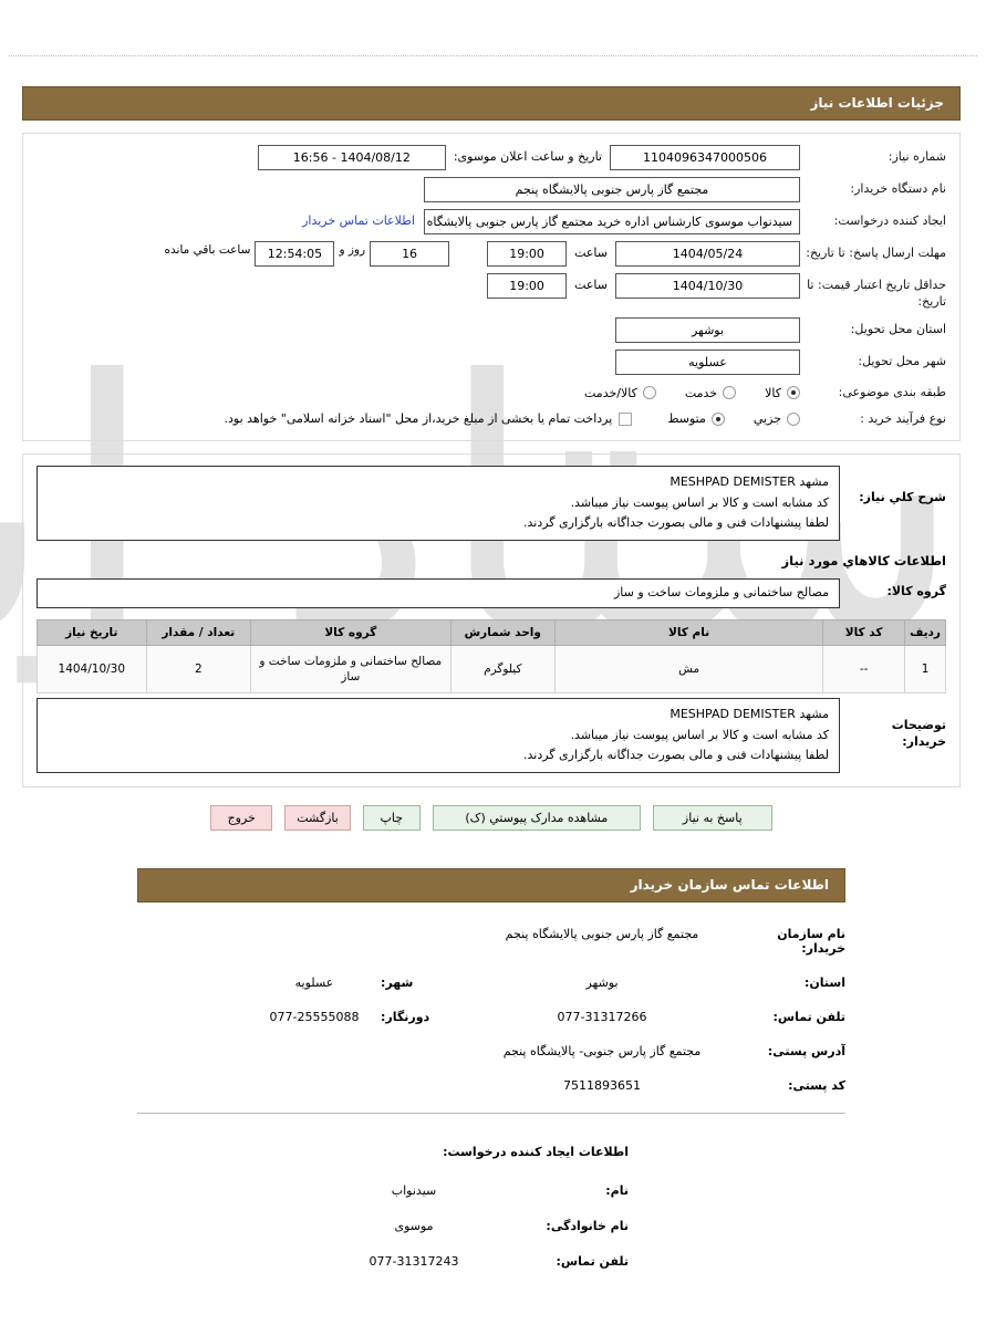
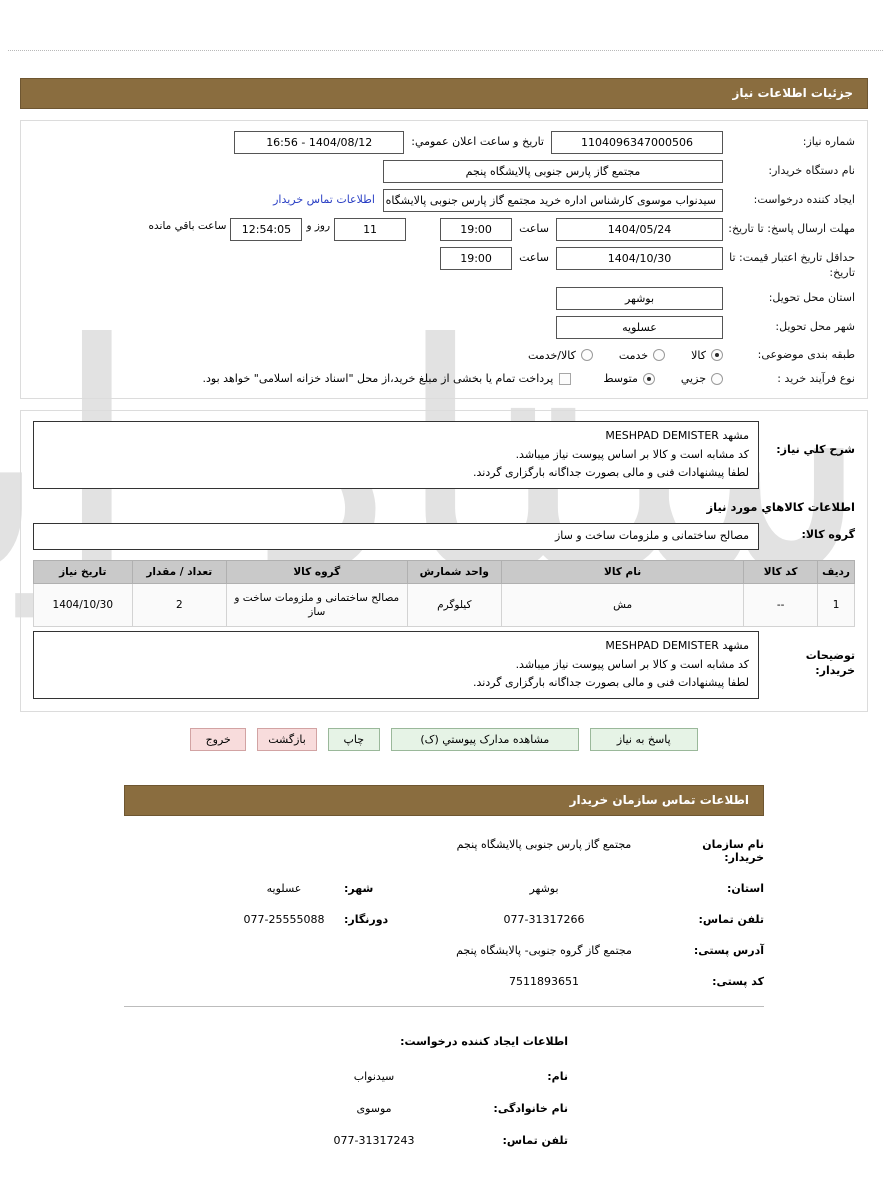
  جزئیات اطلاعات نیاز
  شماره نیاز:
  1104096347000506
- تاريخ و ساعت اعلان موسوی:
+ تاريخ و ساعت اعلان عمومي:
  1404/08/12 - 16:56
  نام دستگاه خریدار:
  مجتمع گاز پارس جنوبی پالایشگاه پنجم
  ایجاد کننده درخواست:
  سیدنواب موسوی کارشناس اداره خرید مجتمع گاز پارس جنوبی پالایشگاه
  اطلاعات تماس خریدار
  مهلت ارسال پاسخ: تا تاریخ:
  1404/05/24
  ساعت
  19:00
- 16
+ 11
  روز و
  12:54:05
  ساعت باقي مانده
  حداقل تاریخ اعتبار قیمت: تا تاریخ:
  1404/10/30
  ساعت
  19:00
  استان محل تحویل:
  بوشهر
  شهر محل تحویل:
  عسلویه
  طبقه بندی موضوعی:
  کالا
  خدمت
  کالا/خدمت
  نوع فرآیند خرید :
  جزيي
  متوسط
  پرداخت تمام یا بخشی از مبلغ خرید،از محل "اسناد خزانه اسلامی" خواهد بود.
  شرح كلي نياز:
  MESHPAD DEMISTER مشهد
  کد مشابه است و کالا بر اساس پیوست نیاز میباشد.
  لطفا پیشنهادات فنی و مالی بصورت جداگانه بارگزاری گردند.
  اطلاعات کالاهاي مورد نیاز
  گروه کالا:
  مصالح ساختمانی و ملزومات ساخت و ساز
  ردیف	کد کالا	نام کالا	واحد شمارش	گروه کالا	تعداد / مقدار	تاریخ نیاز
  1	--	مش	کیلوگرم	مصالح ساختمانی و ملزومات ساخت و ساز	2	1404/10/30
  توضیحات
  خریدار:
  MESHPAD DEMISTER مشهد
  کد مشابه است و کالا بر اساس پیوست نیاز میباشد.
  لطفا پیشنهادات فنی و مالی بصورت جداگانه بارگزاری گردند.
  پاسخ به نیاز
  مشاهده مدارک پیوستي (ک)
  چاپ
  بازگشت
  خروج
  اطلاعات تماس سازمان خریدار
  نام سازمان خریدار:
  مجتمع گاز پارس جنوبی پالایشگاه پنجم
  استان:
  بوشهر
  شهر:
  عسلویه
  تلفن تماس:
  077-31317266
  دورنگار:
  077-25555088
  آدرس پستی:
- مجتمع گاز پارس جنوبی- پالایشگاه پنجم
+ مجتمع گاز گروه جنوبی- پالایشگاه پنجم
  کد پستی:
  7511893651
  اطلاعات ایجاد کننده درخواست:
  نام:
  سیدنواب
  نام خانوادگی:
  موسوی
  تلفن تماس:
  077-31317243
